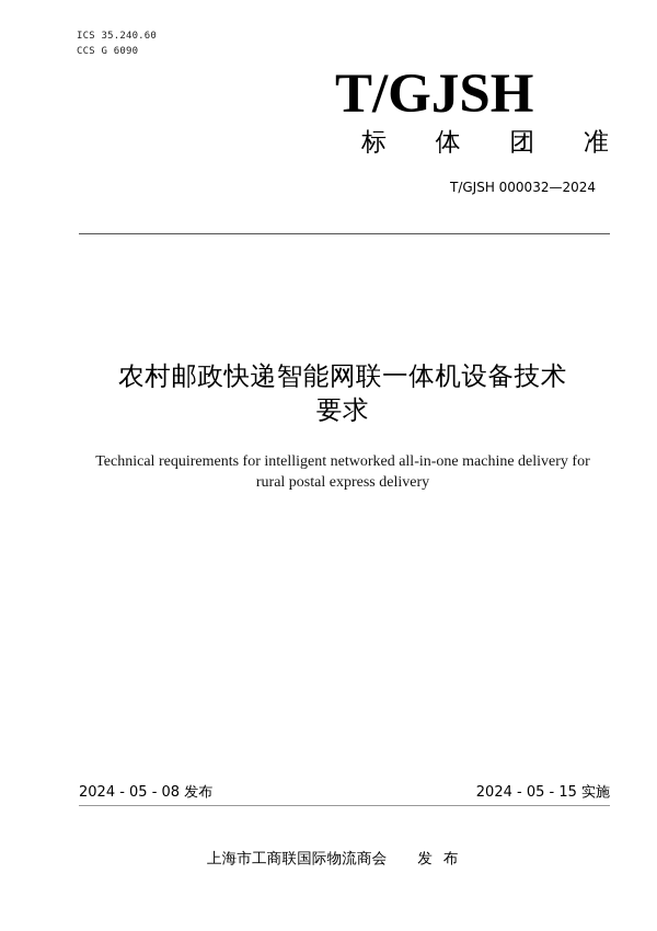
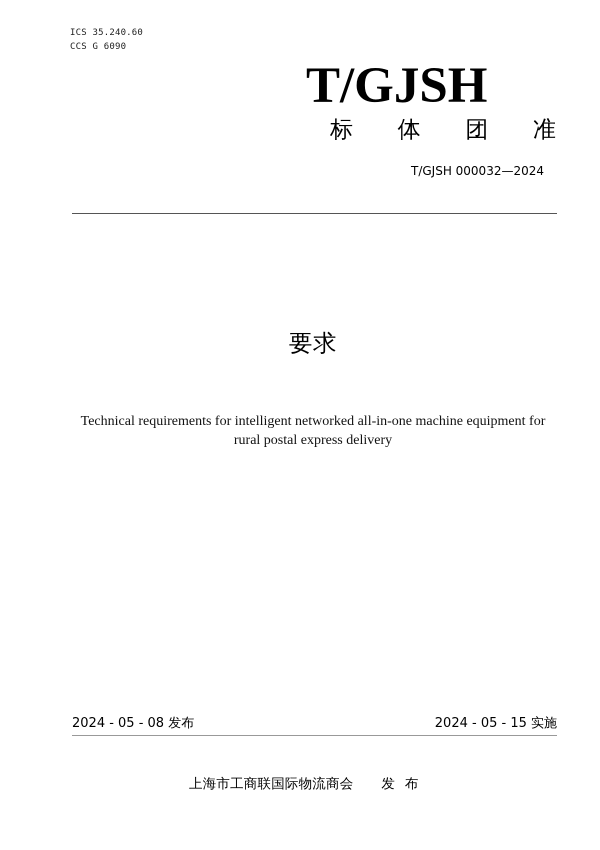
  ICS 35.240.60
  CCS G 6090
  T/GJSH
  标
  体
  团
  准
  T/GJSH 000032—2024
- 农村邮政快递智能网联一体机设备技术
  要求
- Technical requirements for intelligent networked all-in-one machine delivery for
+ Technical requirements for intelligent networked all-in-one machine equipment for
  rural postal express delivery
  2024 - 05 - 08 发布
  2024 - 05 - 15 实施
  上海市工商联国际物流商会 发布
